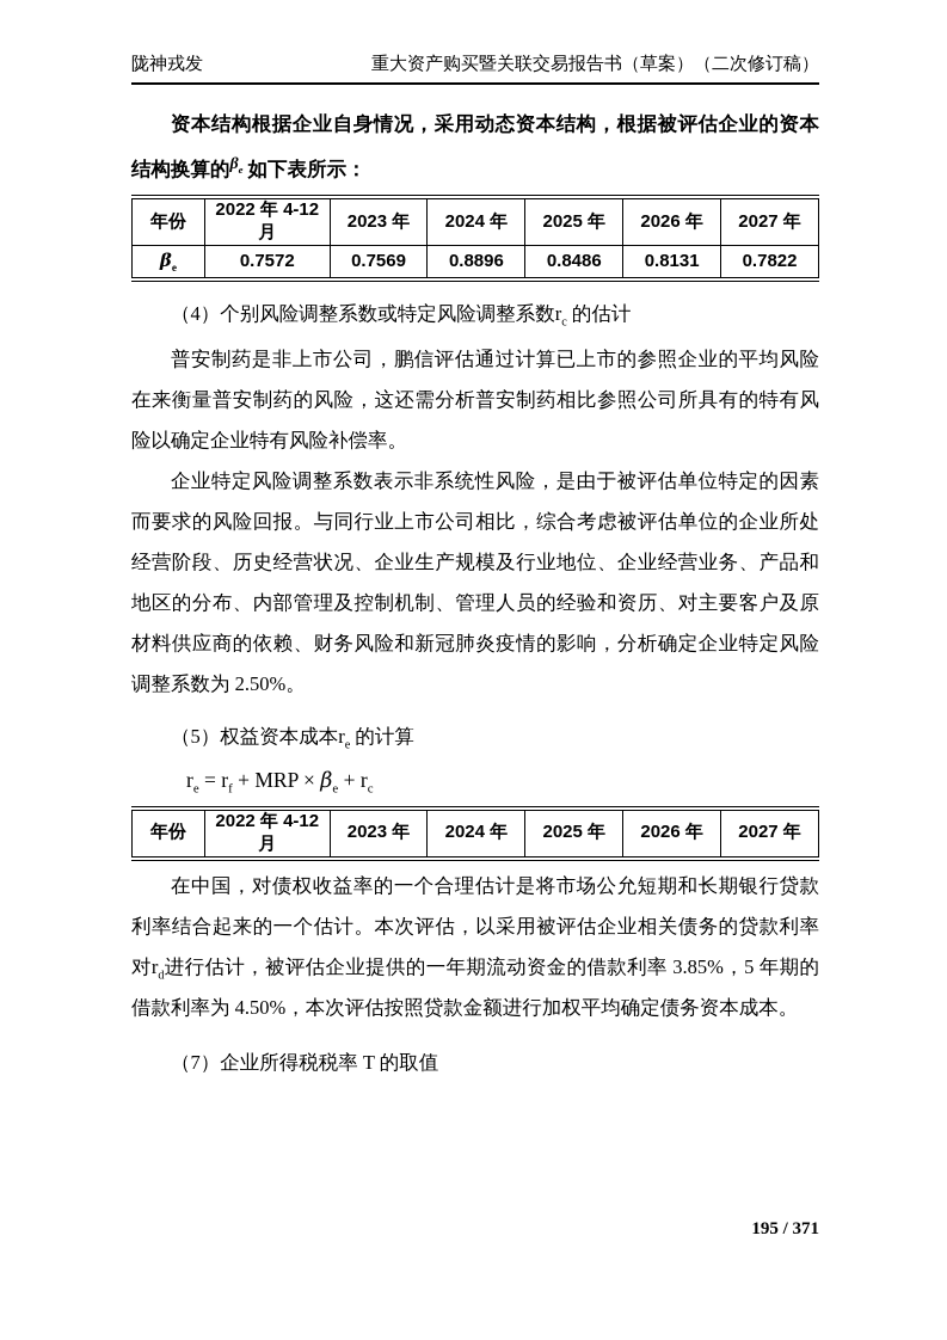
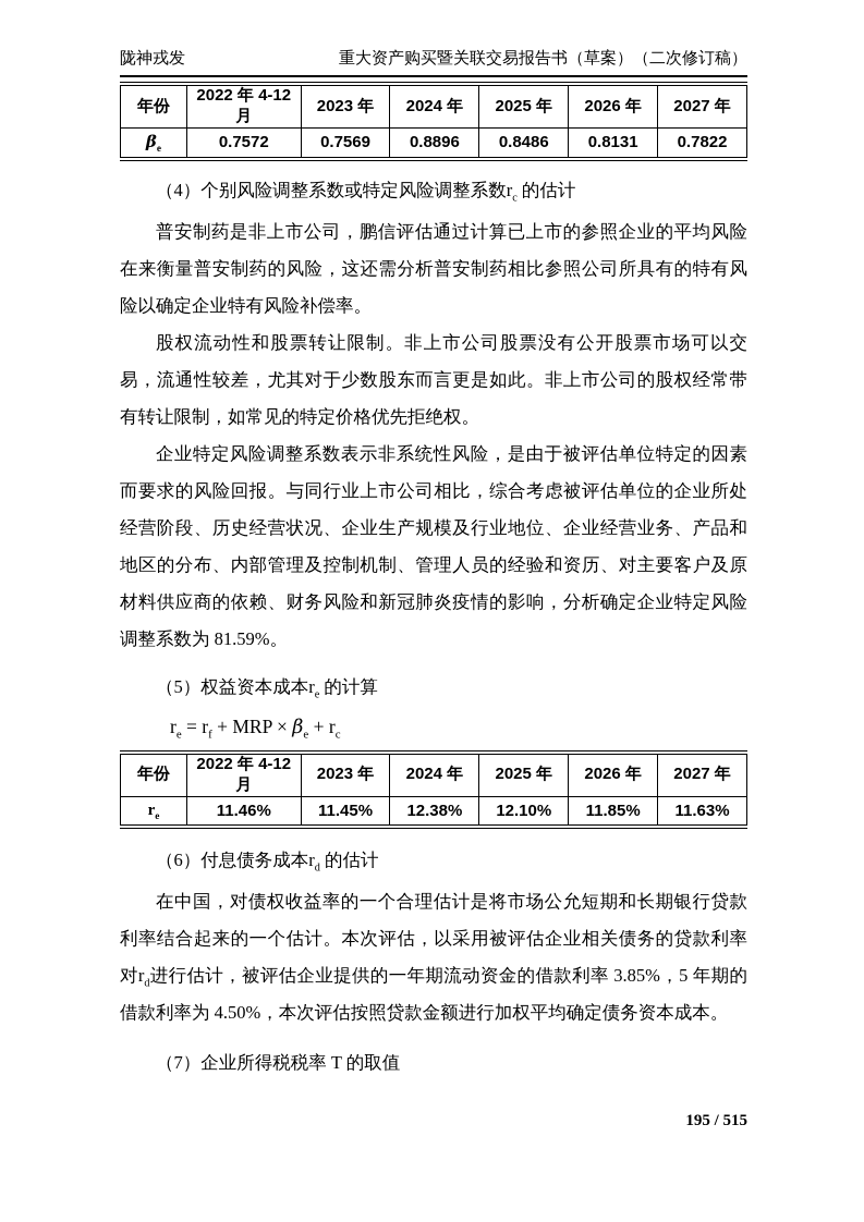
  陇神戎发
  重大资产购买暨关联交易报告书（草案）（二次修订稿）
- 资本结构根据企业自身情况，采用动态资本结构，根据被评估企业的资本结构换算的βe 如下表所示：
  年份	2022 年 4-12 月	2023 年	2024 年	2025 年	2026 年	2027 年
  βe	0.7572	0.7569	0.8896	0.8486	0.8131	0.7822
  （4）个别风险调整系数或特定风险调整系数rc 的估计
  普安制药是非上市公司，鹏信评估通过计算已上市的参照企业的平均风险在来衡量普安制药的风险，这还需分析普安制药相比参照公司所具有的特有风险以确定企业特有风险补偿率。
+ 股权流动性和股票转让限制。非上市公司股票没有公开股票市场可以交易，流通性较差，尤其对于少数股东而言更是如此。非上市公司的股权经常带有转让限制，如常见的特定价格优先拒绝权。
- 企业特定风险调整系数表示非系统性风险，是由于被评估单位特定的因素而要求的风险回报。与同行业上市公司相比，综合考虑被评估单位的企业所处经营阶段、历史经营状况、企业生产规模及行业地位、企业经营业务、产品和地区的分布、内部管理及控制机制、管理人员的经验和资历、对主要客户及原材料供应商的依赖、财务风险和新冠肺炎疫情的影响，分析确定企业特定风险调整系数为 2.50%。
+ 企业特定风险调整系数表示非系统性风险，是由于被评估单位特定的因素而要求的风险回报。与同行业上市公司相比，综合考虑被评估单位的企业所处经营阶段、历史经营状况、企业生产规模及行业地位、企业经营业务、产品和地区的分布、内部管理及控制机制、管理人员的经验和资历、对主要客户及原材料供应商的依赖、财务风险和新冠肺炎疫情的影响，分析确定企业特定风险调整系数为 81.59%。
  （5）权益资本成本re 的计算
  re = rf + MRP × βe + rc
  年份	2022 年 4-12 月	2023 年	2024 年	2025 年	2026 年	2027 年
+ re	11.46%	11.45%	12.38%	12.10%	11.85%	11.63%
+ （6）付息债务成本rd 的估计
  在中国，对债权收益率的一个合理估计是将市场公允短期和长期银行贷款利率结合起来的一个估计。本次评估，以采用被评估企业相关债务的贷款利率对rd进行估计，被评估企业提供的一年期流动资金的借款利率 3.85%，5 年期的借款利率为 4.50%，本次评估按照贷款金额进行加权平均确定债务资本成本。
  （7）企业所得税税率 T 的取值
- 195 / 371
+ 195 / 515
